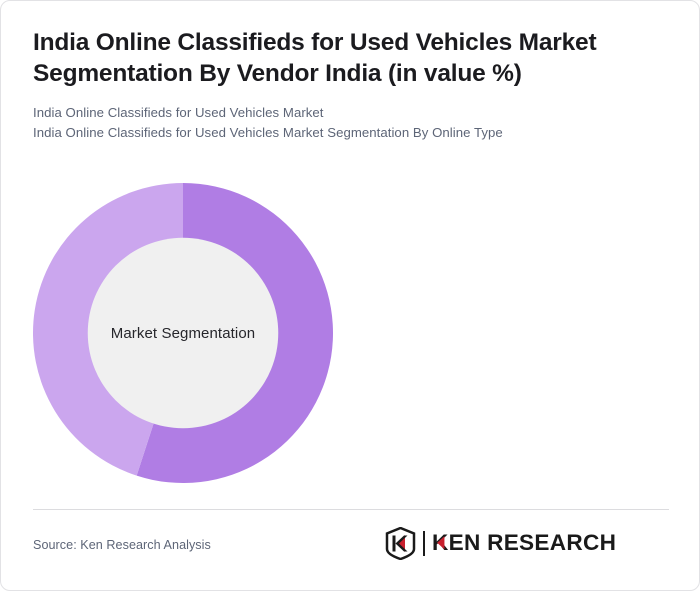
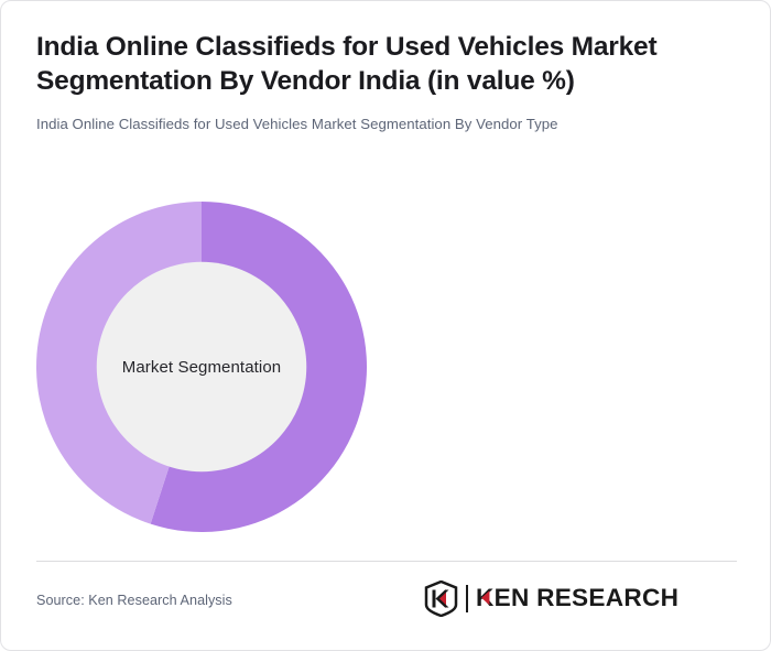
  India Online Classifieds for Used Vehicles Market Segmentation By Vendor India (in value %)
- India Online Classifieds for Used Vehicles Market
- India Online Classifieds for Used Vehicles Market Segmentation By Online Type
+ India Online Classifieds for Used Vehicles Market Segmentation By Vendor Type
  Market Segmentation
  Source: Ken Research Analysis
  EN RESEARCH
